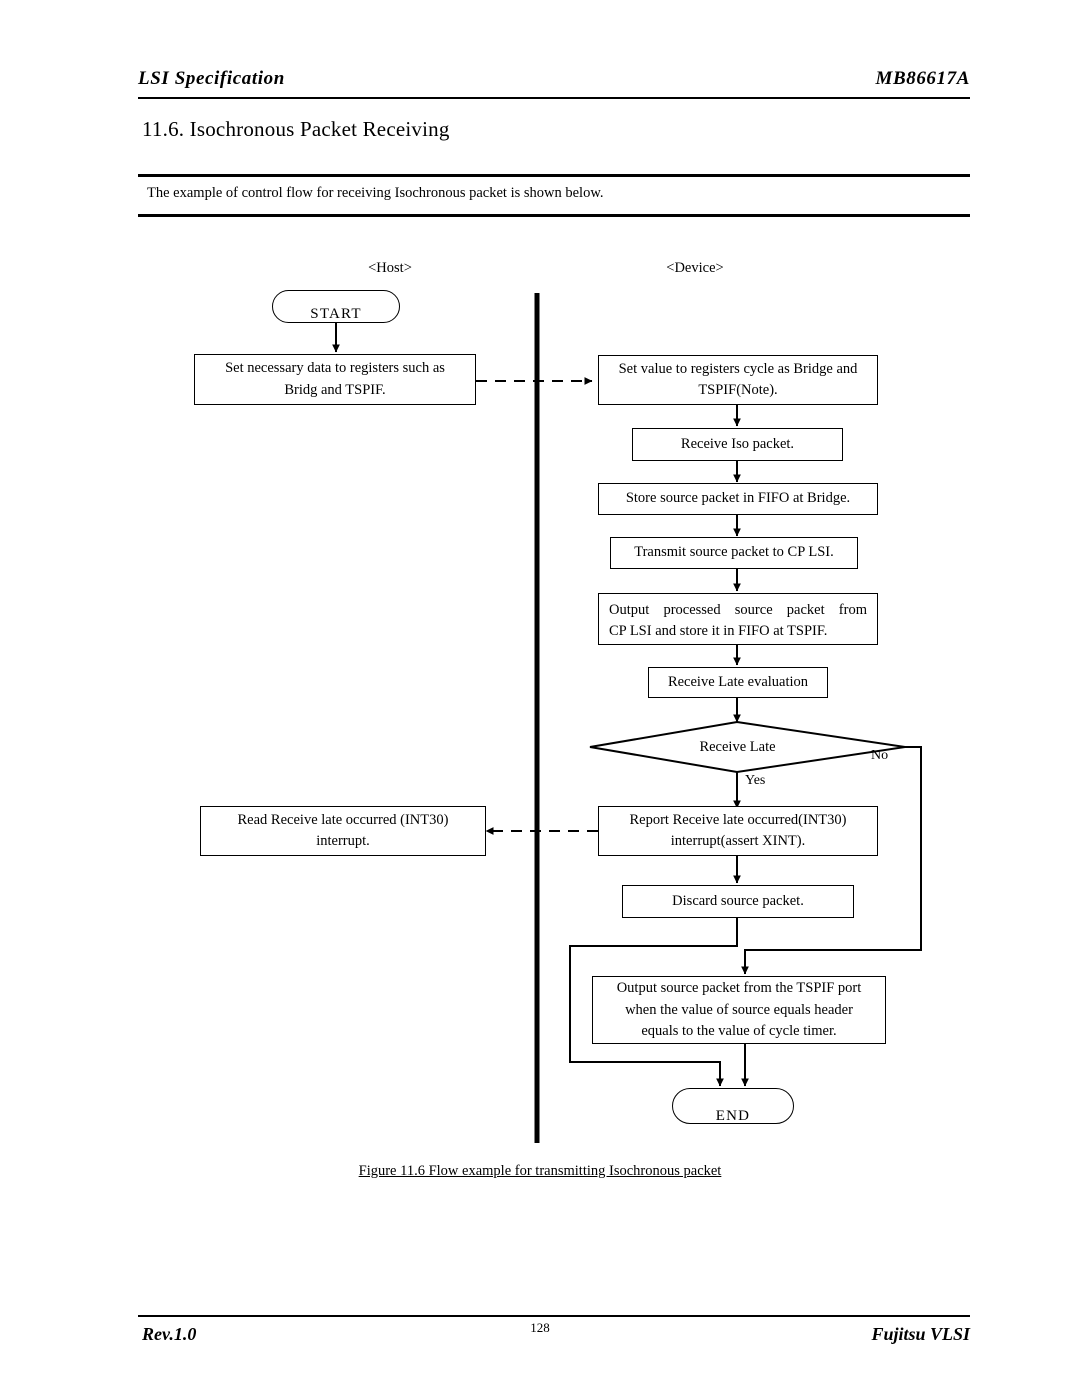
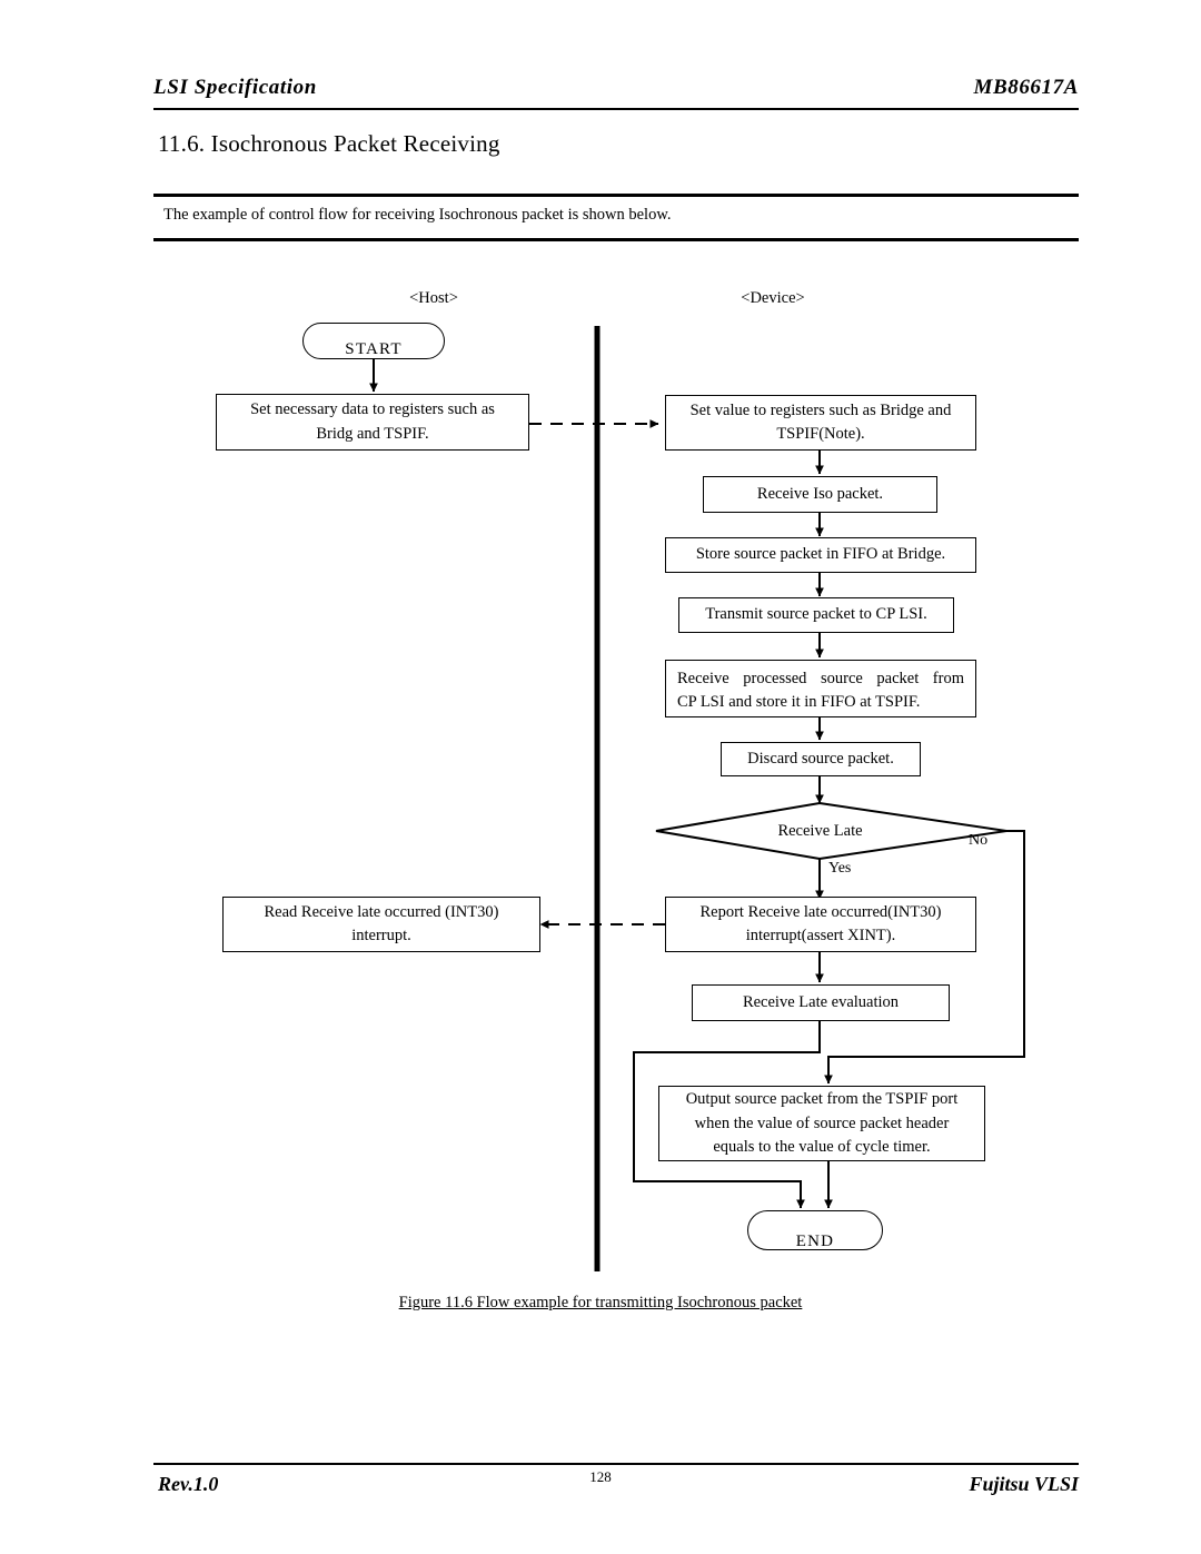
  LSI Specification
  MB86617A
  11.6. Isochronous Packet Receiving
  The example of control flow for receiving Isochronous packet is shown below.
  <Host>
  <Device>
  START
  END
  Set necessary data to registers such as
  Bridg and TSPIF.
  Read Receive late occurred (INT30)
  interrupt.
- Set value to registers cycle as Bridge and
+ Set value to registers such as Bridge and
  TSPIF(Note).
  Receive Iso packet.
  Store source packet in FIFO at Bridge.
  Transmit source packet to CP LSI.
- Output processed source packet from
+ Receive processed source packet from
  CP LSI and store it in FIFO at TSPIF.
- Receive Late evaluation
+ Discard source packet.
  Report Receive late occurred(INT30)
  interrupt(assert XINT).
- Discard source packet.
+ Receive Late evaluation
  Output source packet from the TSPIF port
- when the value of source equals header
+ when the value of source packet header
  equals to the value of cycle timer.
  Receive Late
  Yes
  No
  Figure 11.6 Flow example for transmitting Isochronous packet
  Rev.1.0
  128
  Fujitsu VLSI
